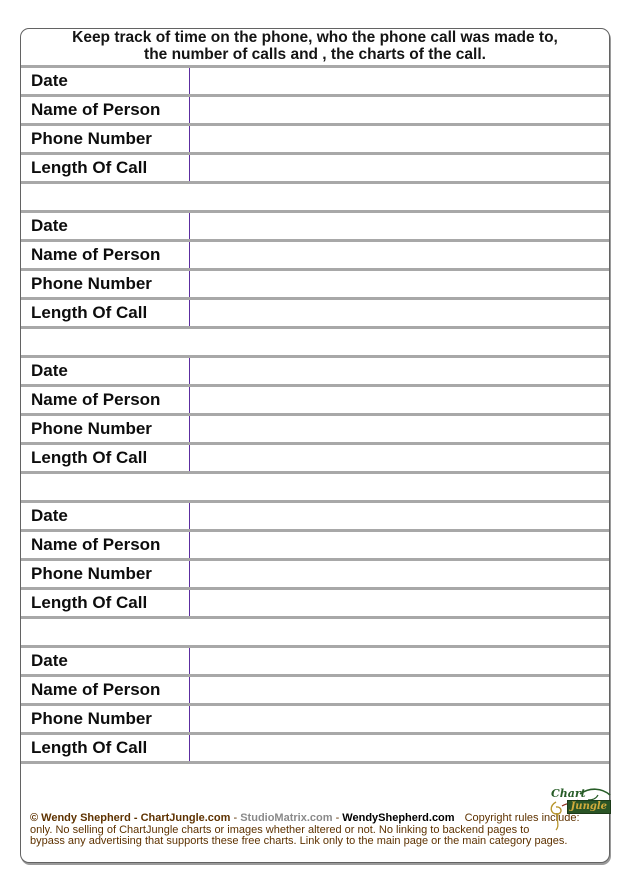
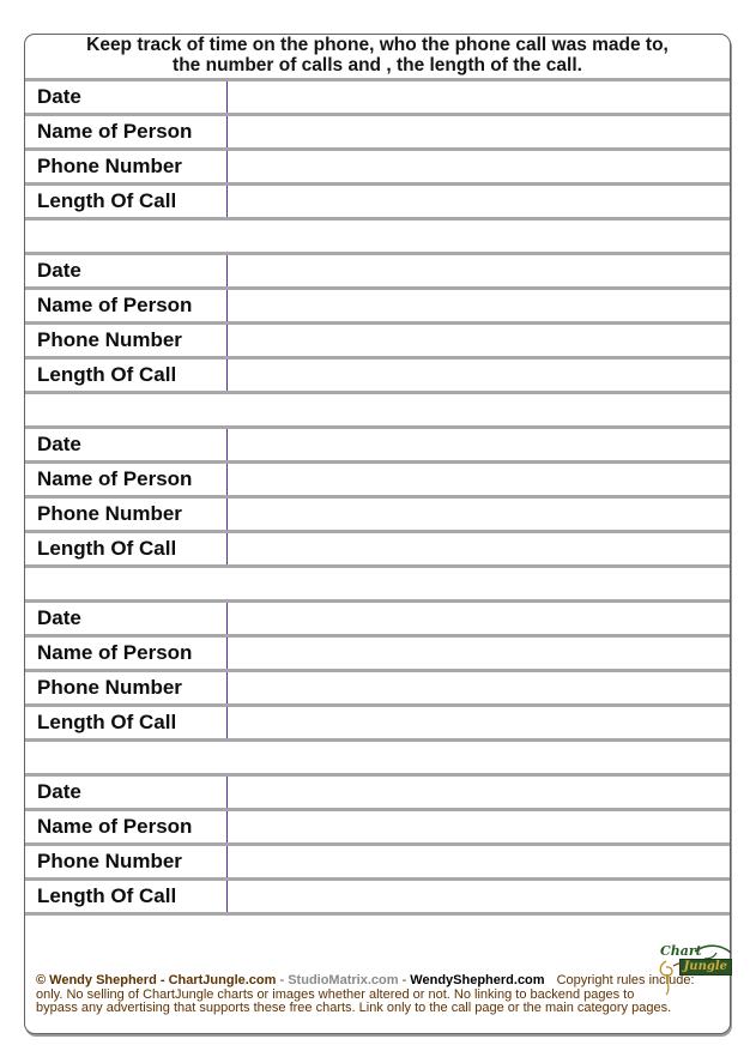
  Keep track of time on the phone, who the phone call was made to,
- the number of calls and , the charts of the call.
+ the number of calls and , the length of the call.
  Date
  Name of Person
  Phone Number
  Length Of Call
  Date
  Name of Person
  Phone Number
  Length Of Call
  Date
  Name of Person
  Phone Number
  Length Of Call
  Date
  Name of Person
  Phone Number
  Length Of Call
  Date
  Name of Person
  Phone Number
  Length Of Call
  © Wendy Shepherd - ChartJungle.com - StudioMatrix.com - WendyShepherd.com Copyright rules incude:
  only. No selling of ChartJungle charts or images whether altered or not. No linking to backend pages to
- bypass any advertising that supports these free charts. Link only to the main page or the main category pages.
+ bypass any advertising that supports these free charts. Link only to the call page or the main category pages.
  Chart
  Jungle
